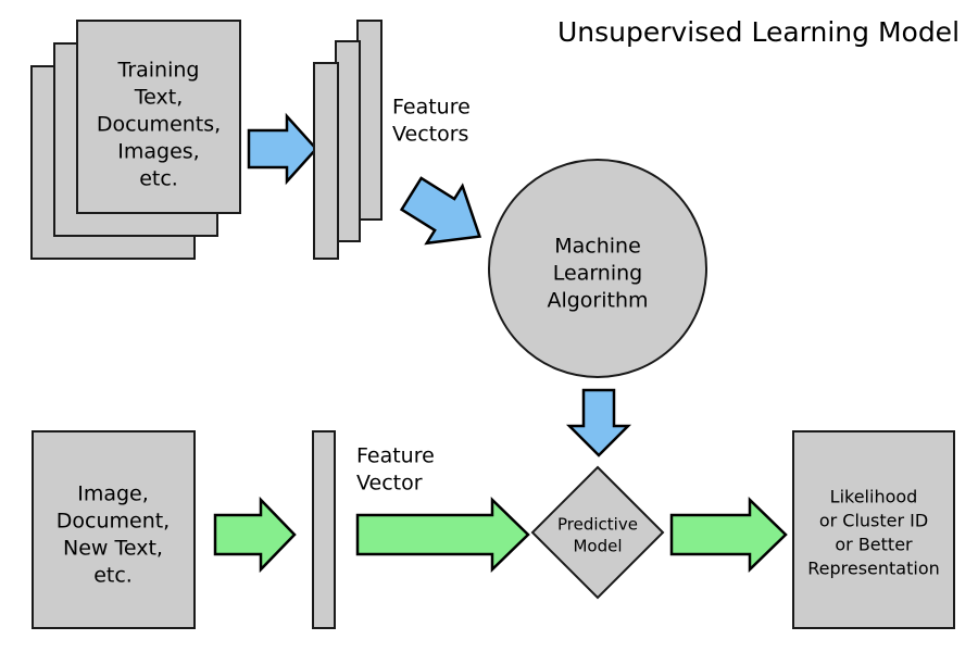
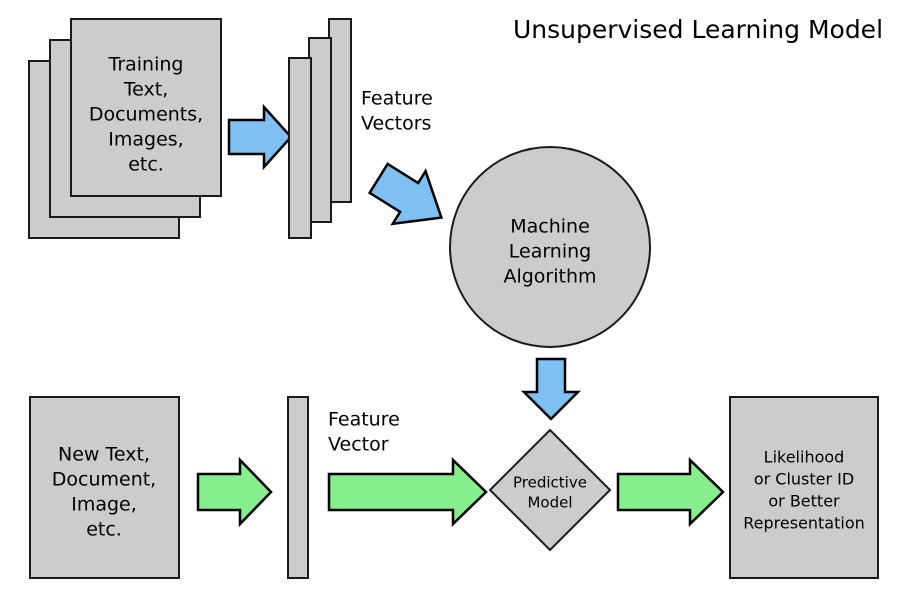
  Unsupervised Learning Model
  Training
  Text,
  Documents,
  Images,
  etc.
  Feature
  Vectors
  Machine
  Learning
  Algorithm
- Image,
+ New Text,
  Document,
- New Text,
+ Image,
  etc.
  Feature
  Vector
  Predictive
  Model
  Likelihood
  or Cluster ID
  or Better
  Representation
